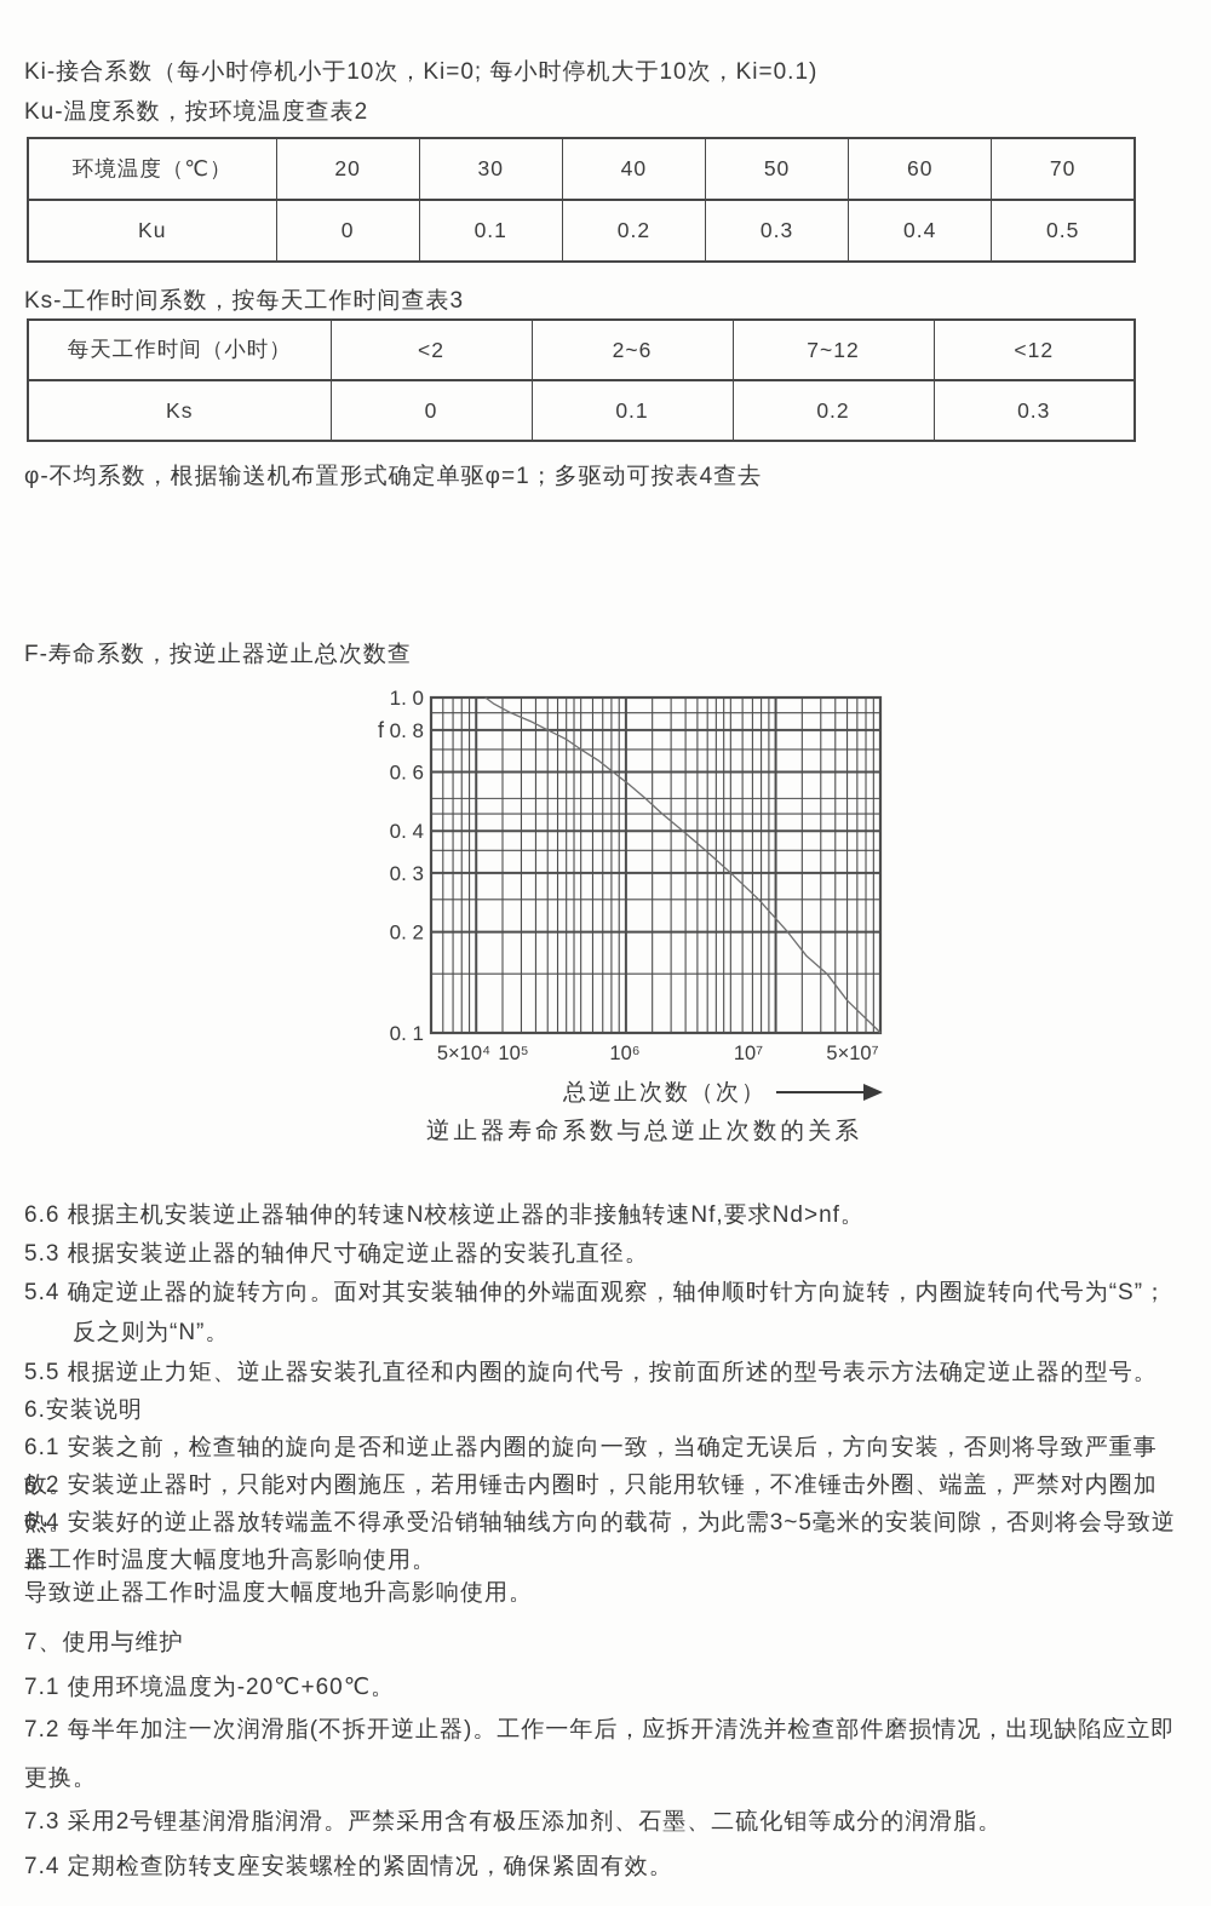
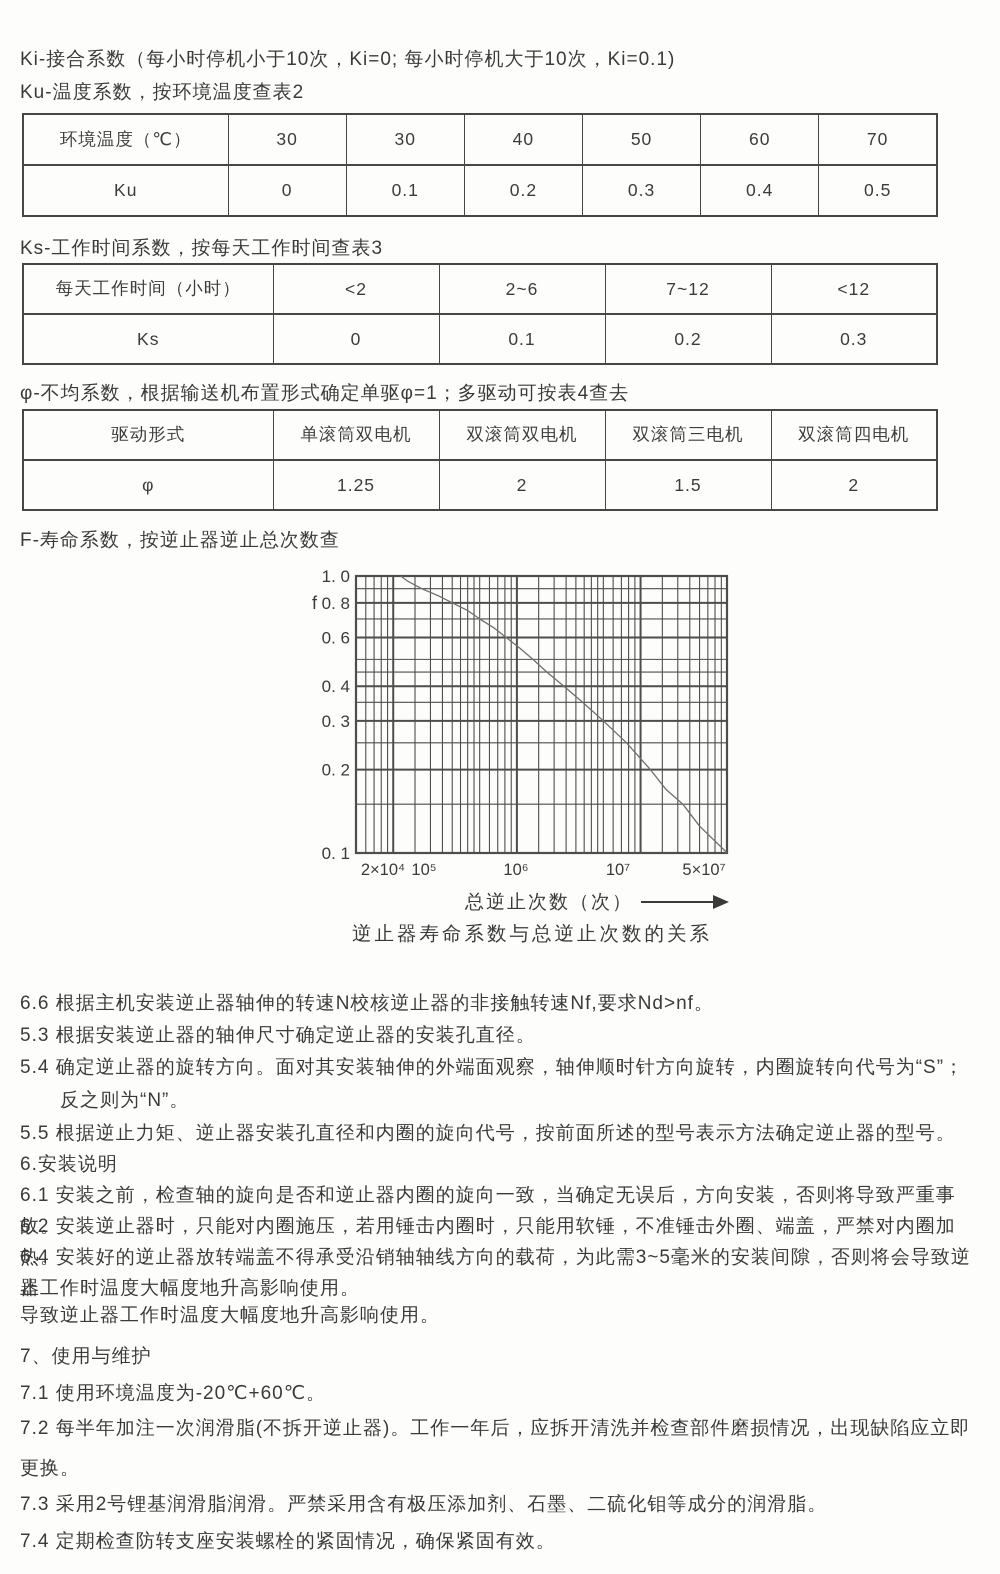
  Ki-接合系数（每小时停机小于10次，Ki=0; 每小时停机大于10次，Ki=0.1)
  Ku-温度系数，按环境温度查表2
- 环境温度（℃）	20	30	40	50	60	70
+ 环境温度（℃）	30	30	40	50	60	70
  Ku	0	0.1	0.2	0.3	0.4	0.5
  Ks-工作时间系数，按每天工作时间查表3
  每天工作时间（小时）	<2	2~6	7~12	<12
  Ks	0	0.1	0.2	0.3
  φ-不均系数，根据输送机布置形式确定单驱φ=1；多驱动可按表4查去
+ 驱动形式	单滚筒双电机	双滚筒双电机	双滚筒三电机	双滚筒四电机
+ φ	1.25	2	1.5	2
  F-寿命系数，按逆止器逆止总次数查
  1. 0
  0. 8
  0. 6
  0. 4
  0. 3
  0. 2
  0. 1
  f
- 5×10⁴
+ 2×10⁴
  10⁵
  10⁶
  10⁷
  5×10⁷
  总逆止次数（次）
  逆止器寿命系数与总逆止次数的关系
  6.6 根据主机安装逆止器轴伸的转速N校核逆止器的非接触转速Nf,要求Nd>nf。
  5.3 根据安装逆止器的轴伸尺寸确定逆止器的安装孔直径。
  5.4 确定逆止器的旋转方向。面对其安装轴伸的外端面观察，轴伸顺时针方向旋转，内圈旋转向代号为“S”；
  反之则为“N”。
  5.5 根据逆止力矩、逆止器安装孔直径和内圈的旋向代号，按前面所述的型号表示方法确定逆止器的型号。
  6.安装说明
  6.1 安装之前，检查轴的旋向是否和逆止器内圈的旋向一致，当确定无误后，方向安装，否则将导致严重事故。
  6.2 安装逆止器时，只能对内圈施压，若用锤击内圈时，只能用软锤，不准锤击外圈、端盖，严禁对内圈加热。
  6.4 安装好的逆止器放转端盖不得承受沿销轴轴线方向的载荷，为此需3~5毫米的安装间隙，否则将会导致逆止
  器工作时温度大幅度地升高影响使用。
  导致逆止器工作时温度大幅度地升高影响使用。
  7、使用与维护
  7.1 使用环境温度为-20℃+60℃。
  7.2 每半年加注一次润滑脂(不拆开逆止器)。工作一年后，应拆开清洗并检查部件磨损情况，出现缺陷应立即
  更换。
  7.3 采用2号锂基润滑脂润滑。严禁采用含有极压添加剂、石墨、二硫化钼等成分的润滑脂。
  7.4 定期检查防转支座安装螺栓的紧固情况，确保紧固有效。
